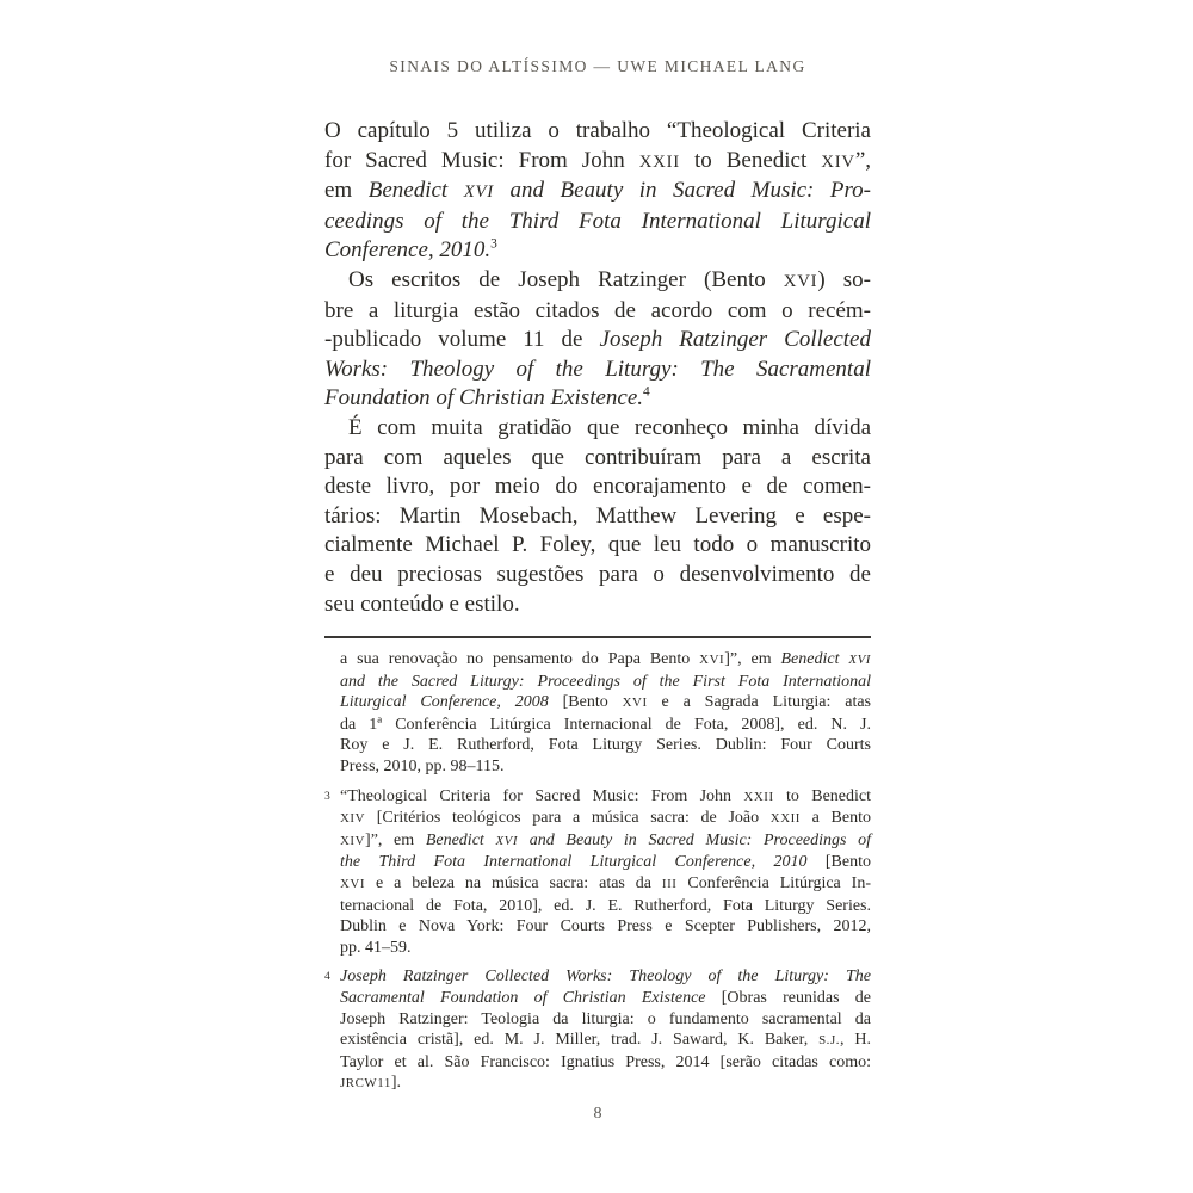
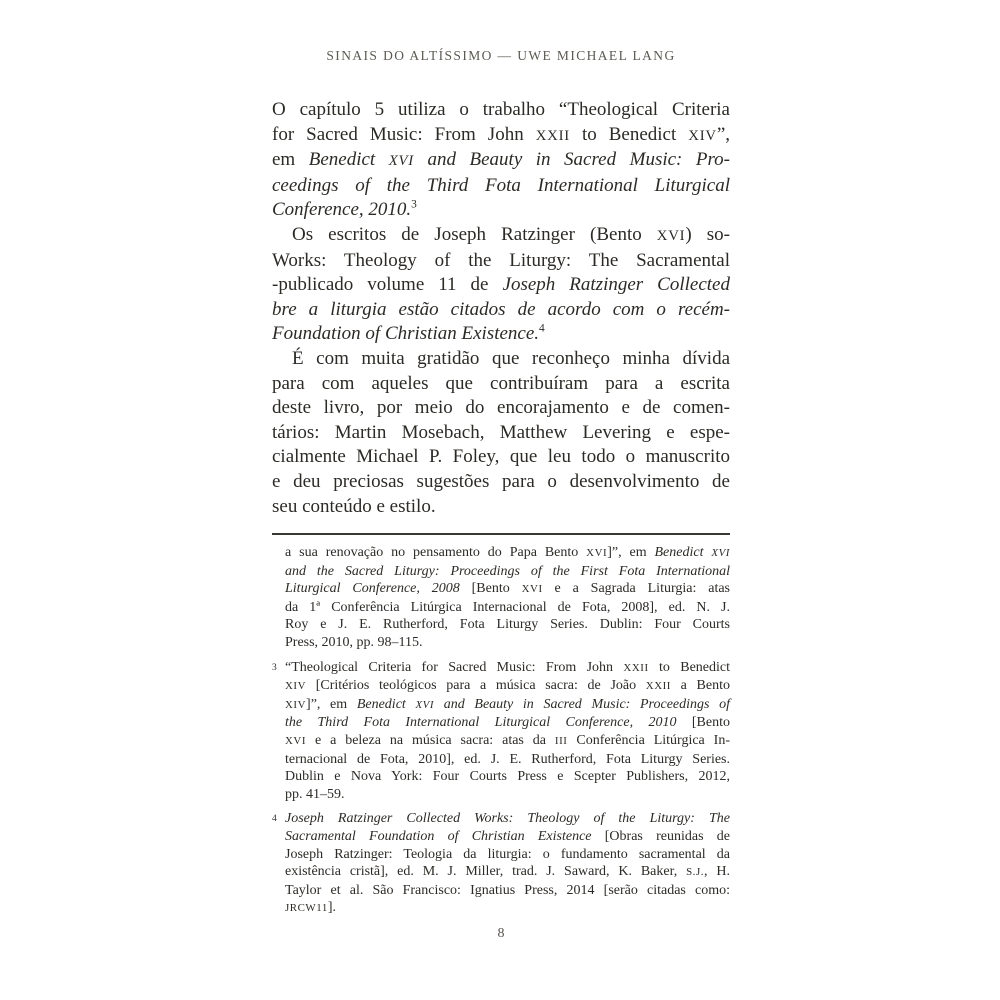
  SINAIS DO ALTÍSSIMO — UWE MICHAEL LANG
  O capítulo 5 utiliza o trabalho “Theological Criteria
  for Sacred Music: From John XXII to Benedict XIV”,
  em Benedict XVI and Beauty in Sacred Music: Pro-
  ceedings of the Third Fota International Liturgical
  Conference, 2010.3
  Os escritos de Joseph Ratzinger (Bento XVI) so-
- bre a liturgia estão citados de acordo com o recém-
+ Works: Theology of the Liturgy: The Sacramental
  -publicado volume 11 de Joseph Ratzinger Collected
- Works: Theology of the Liturgy: The Sacramental
+ bre a liturgia estão citados de acordo com o recém-
  Foundation of Christian Existence.4
  É com muita gratidão que reconheço minha dívida
  para com aqueles que contribuíram para a escrita
  deste livro, por meio do encorajamento e de comen-
  tários: Martin Mosebach, Matthew Levering e espe-
  cialmente Michael P. Foley, que leu todo o manuscrito
  e deu preciosas sugestões para o desenvolvimento de
  seu conteúdo e estilo.
  a sua renovação no pensamento do Papa Bento XVI]”, em Benedict XVI
  and the Sacred Liturgy: Proceedings of the First Fota International
  Liturgical Conference, 2008 [Bento XVI e a Sagrada Liturgia: atas
  da 1ª Conferência Litúrgica Internacional de Fota, 2008], ed. N. J.
  Roy e J. E. Rutherford, Fota Liturgy Series. Dublin: Four Courts
  Press, 2010, pp. 98–115.
  3
  “Theological Criteria for Sacred Music: From John XXII to Benedict
  XIV [Critérios teológicos para a música sacra: de João XXII a Bento
  XIV]”, em Benedict XVI and Beauty in Sacred Music: Proceedings of
  the Third Fota International Liturgical Conference, 2010 [Bento
  XVI e a beleza na música sacra: atas da III Conferência Litúrgica In-
  ternacional de Fota, 2010], ed. J. E. Rutherford, Fota Liturgy Series.
  Dublin e Nova York: Four Courts Press e Scepter Publishers, 2012,
  pp. 41–59.
  4
  Joseph Ratzinger Collected Works: Theology of the Liturgy: The
  Sacramental Foundation of Christian Existence [Obras reunidas de
  Joseph Ratzinger: Teologia da liturgia: o fundamento sacramental da
  existência cristã], ed. M. J. Miller, trad. J. Saward, K. Baker, S.J., H.
  Taylor et al. São Francisco: Ignatius Press, 2014 [serão citadas como:
  JRCW11].
  8
